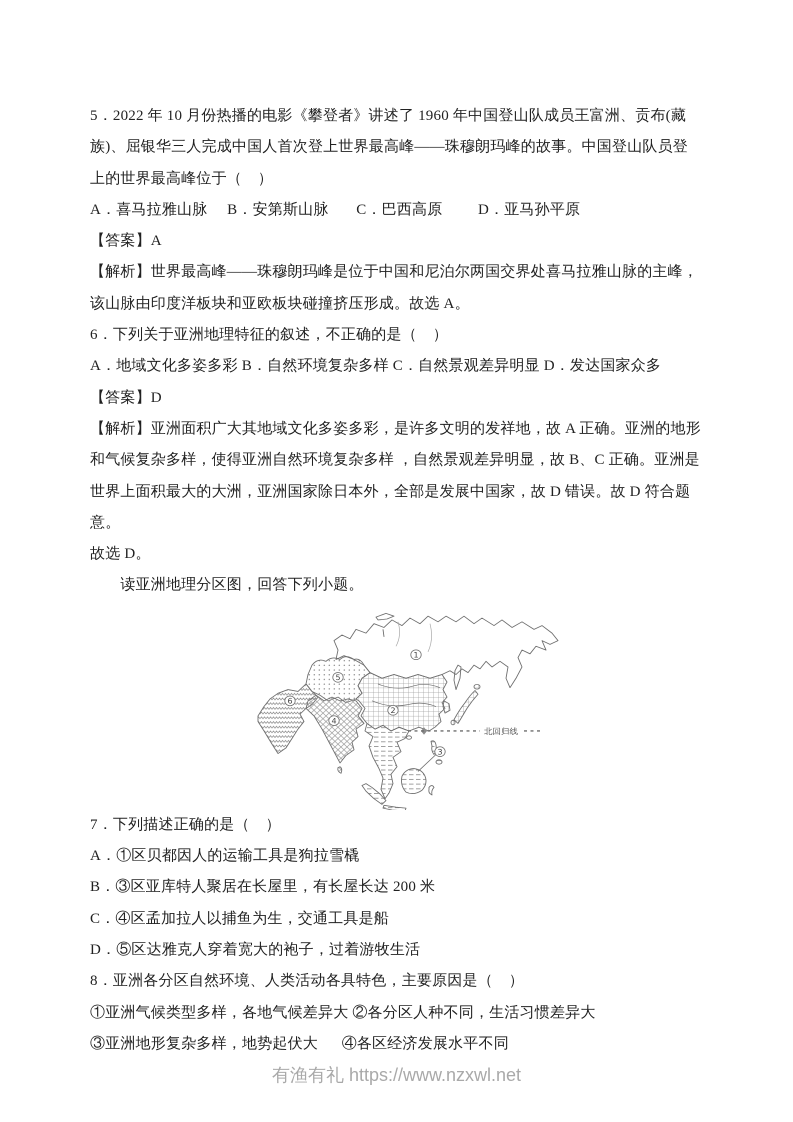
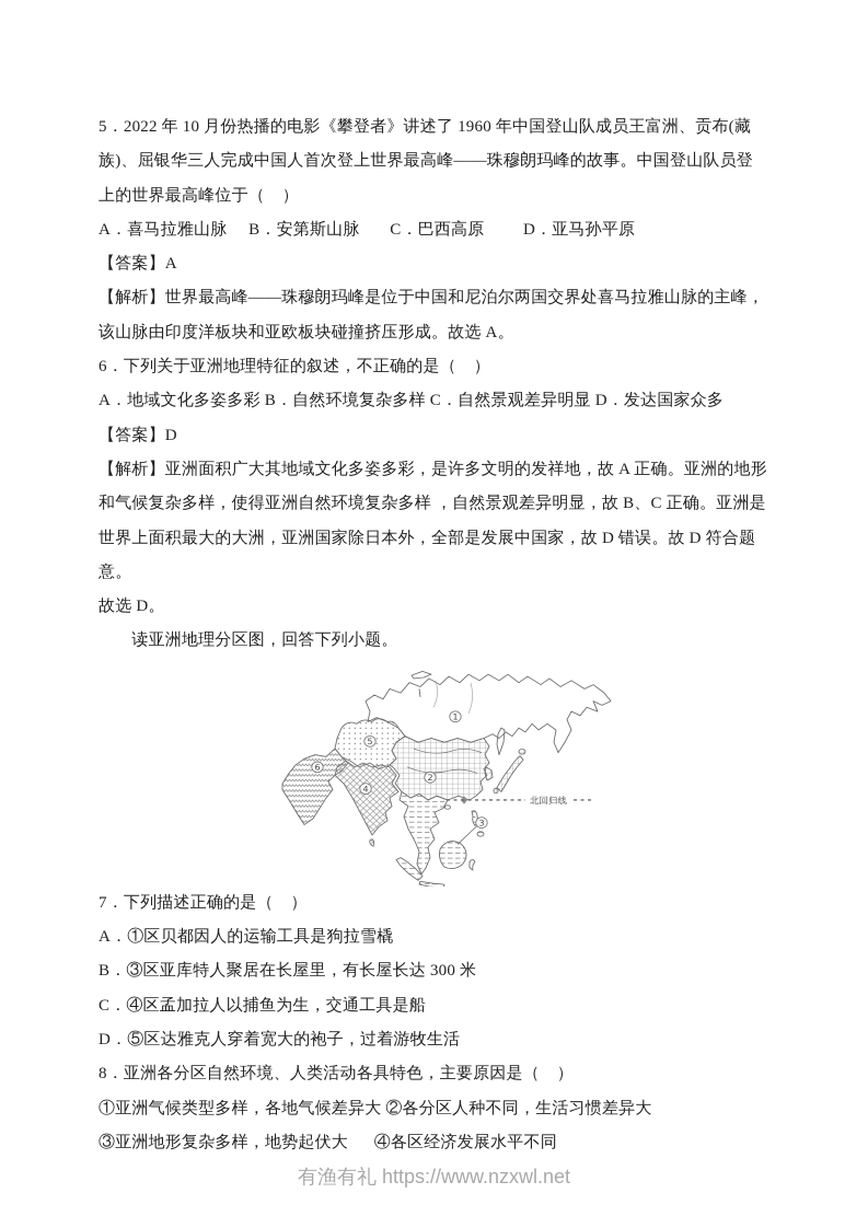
  5．2022 年 10 月份热播的电影《攀登者》讲述了 1960 年中国登山队成员王富洲、贡布(藏
  族)、屈银华三人完成中国人首次登上世界最高峰——珠穆朗玛峰的故事。中国登山队员登
  上的世界最高峰位于（ ）
  A．喜马拉雅山脉 B．安第斯山脉 C．巴西高原 D．亚马孙平原
  【答案】A
  【解析】世界最高峰——珠穆朗玛峰是位于中国和尼泊尔两国交界处喜马拉雅山脉的主峰，
  该山脉由印度洋板块和亚欧板块碰撞挤压形成。故选 A。
  6．下列关于亚洲地理特征的叙述，不正确的是（ ）
  A．地域文化多姿多彩 B．自然环境复杂多样 C．自然景观差异明显 D．发达国家众多
  【答案】D
  【解析】亚洲面积广大其地域文化多姿多彩，是许多文明的发祥地，故 A 正确。亚洲的地形
  和气候复杂多样，使得亚洲自然环境复杂多样 ，自然景观差异明显，故 B、C 正确。亚洲是
  世界上面积最大的大洲，亚洲国家除日本外，全部是发展中国家，故 D 错误。故 D 符合题意。
  故选 D。
  读亚洲地理分区图，回答下列小题。
  1
  2
  3
  4
  5
  6
  北回归线
  7．下列描述正确的是（ ）
  A．①区贝都因人的运输工具是狗拉雪橇
- B．③区亚库特人聚居在长屋里，有长屋长达 200 米
+ B．③区亚库特人聚居在长屋里，有长屋长达 300 米
  C．④区孟加拉人以捕鱼为生，交通工具是船
  D．⑤区达雅克人穿着宽大的袍子，过着游牧生活
  8．亚洲各分区自然环境、人类活动各具特色，主要原因是（ ）
  ①亚洲气候类型多样，各地气候差异大 ②各分区人种不同，生活习惯差异大
  ③亚洲地形复杂多样，地势起伏大 ④各区经济发展水平不同
  有渔有礼 https://www.nzxwl.net
